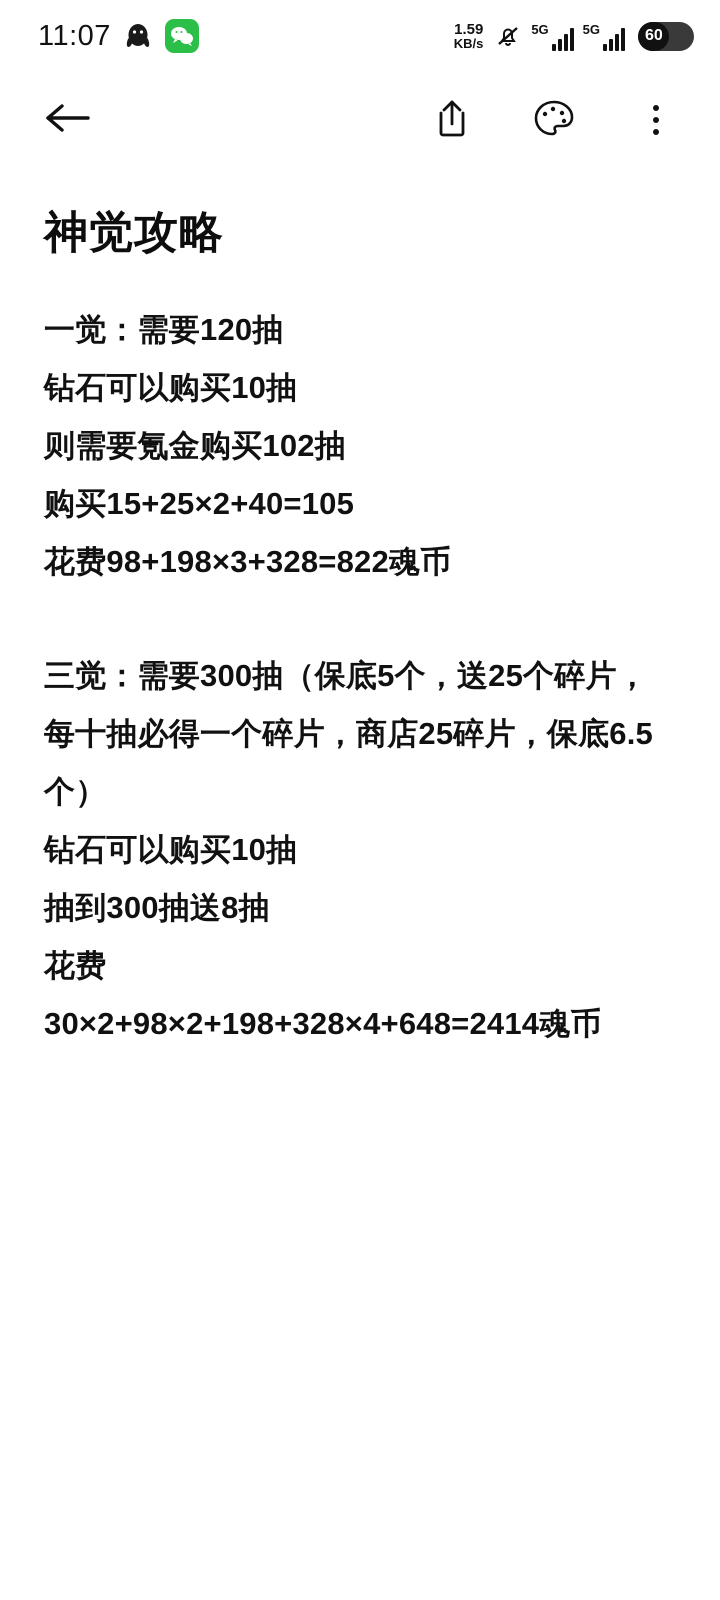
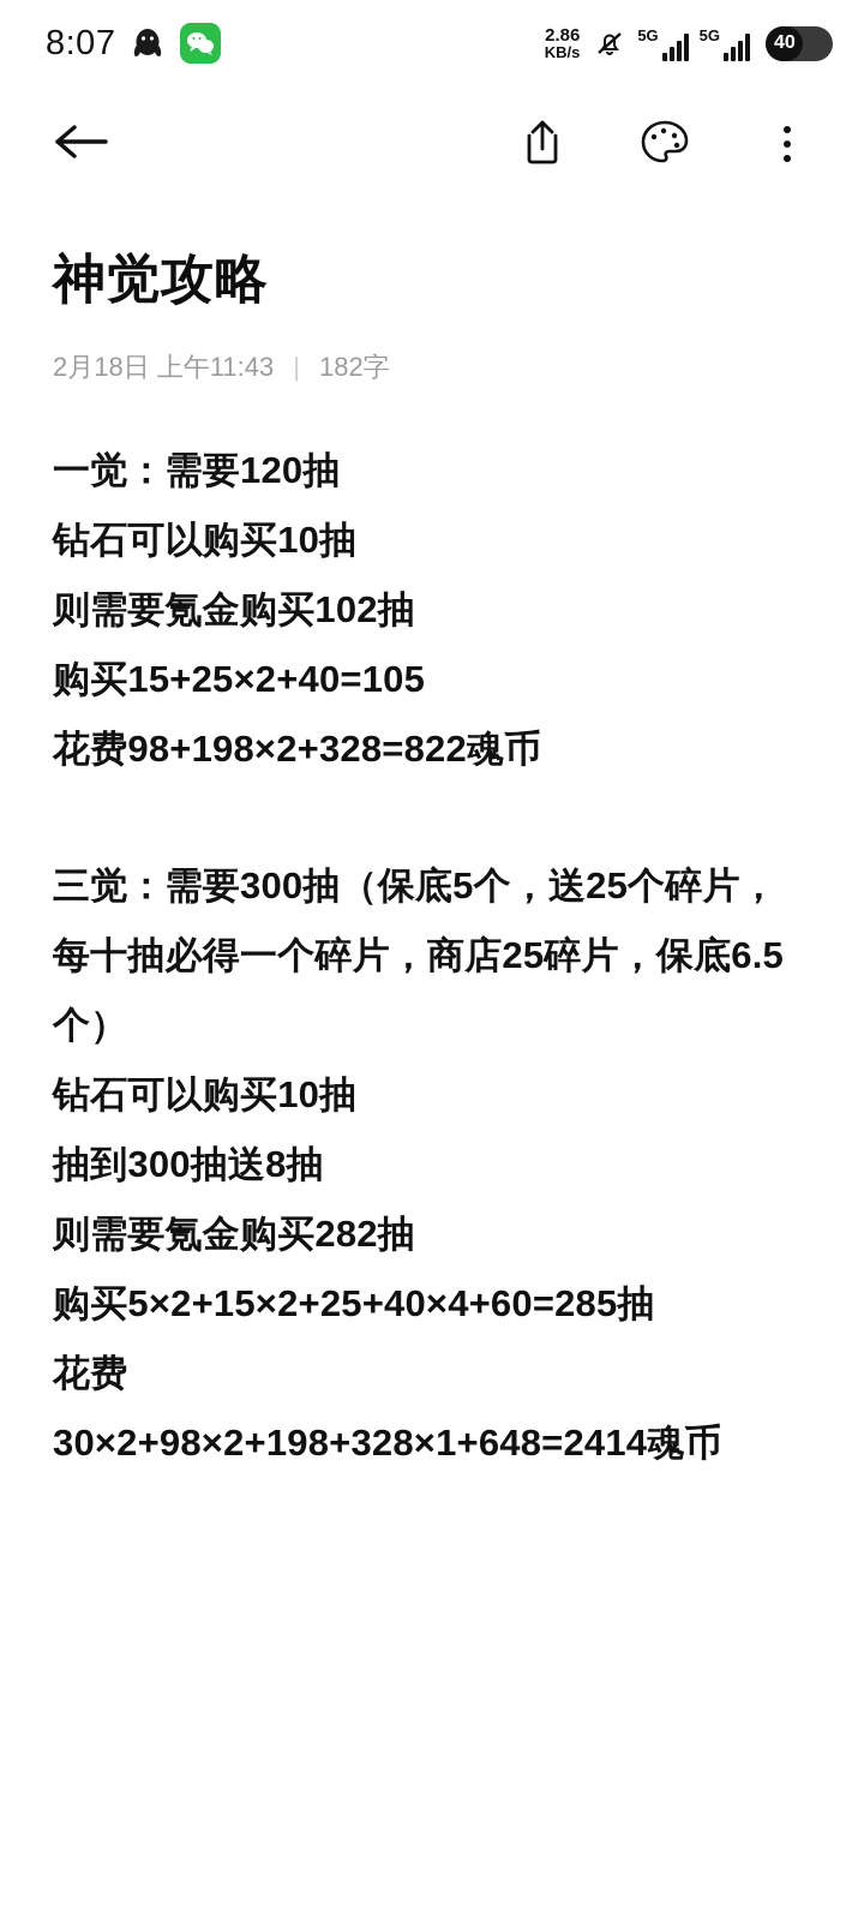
- 11:07
+ 8:07
- 1.59
+ 2.86
  KB/s
  5G
  5G
- 60
+ 40
  神觉攻略
+ 2月18日 上午11:43
+ |
+ 182字
  一觉：需要120抽
  钻石可以购买10抽
  则需要氪金购买102抽
  购买15+25×2+40=105
- 花费98+198×3+328=822魂币
+ 花费98+198×2+328=822魂币
  三觉：需要300抽（保底5个，送25个碎片，每十抽必得一个碎片，商店25碎片，保底6.5个）
  钻石可以购买10抽
  抽到300抽送8抽
+ 则需要氪金购买282抽
+ 购买5×2+15×2+25+40×4+60=285抽
  花费
- 30×2+98×2+198+328×4+648=2414魂币
+ 30×2+98×2+198+328×1+648=2414魂币
